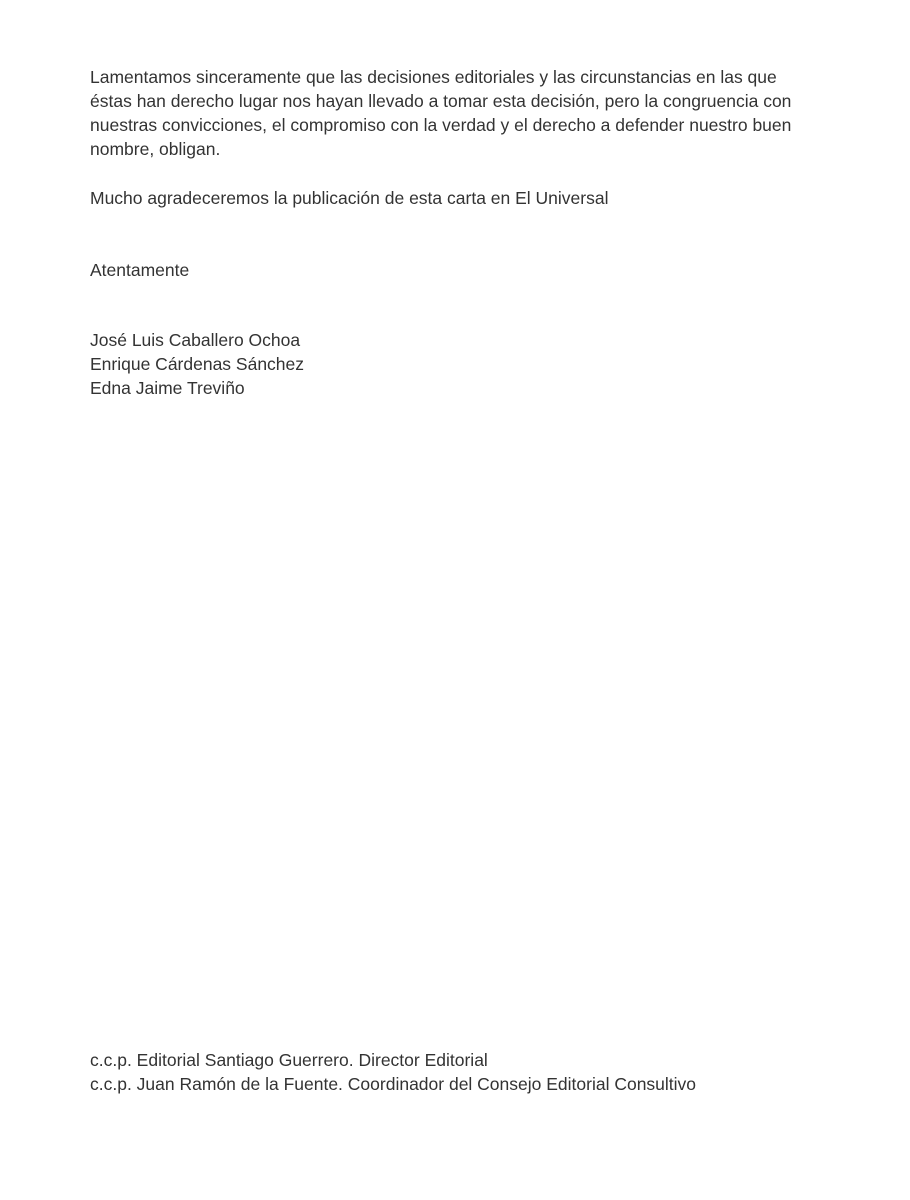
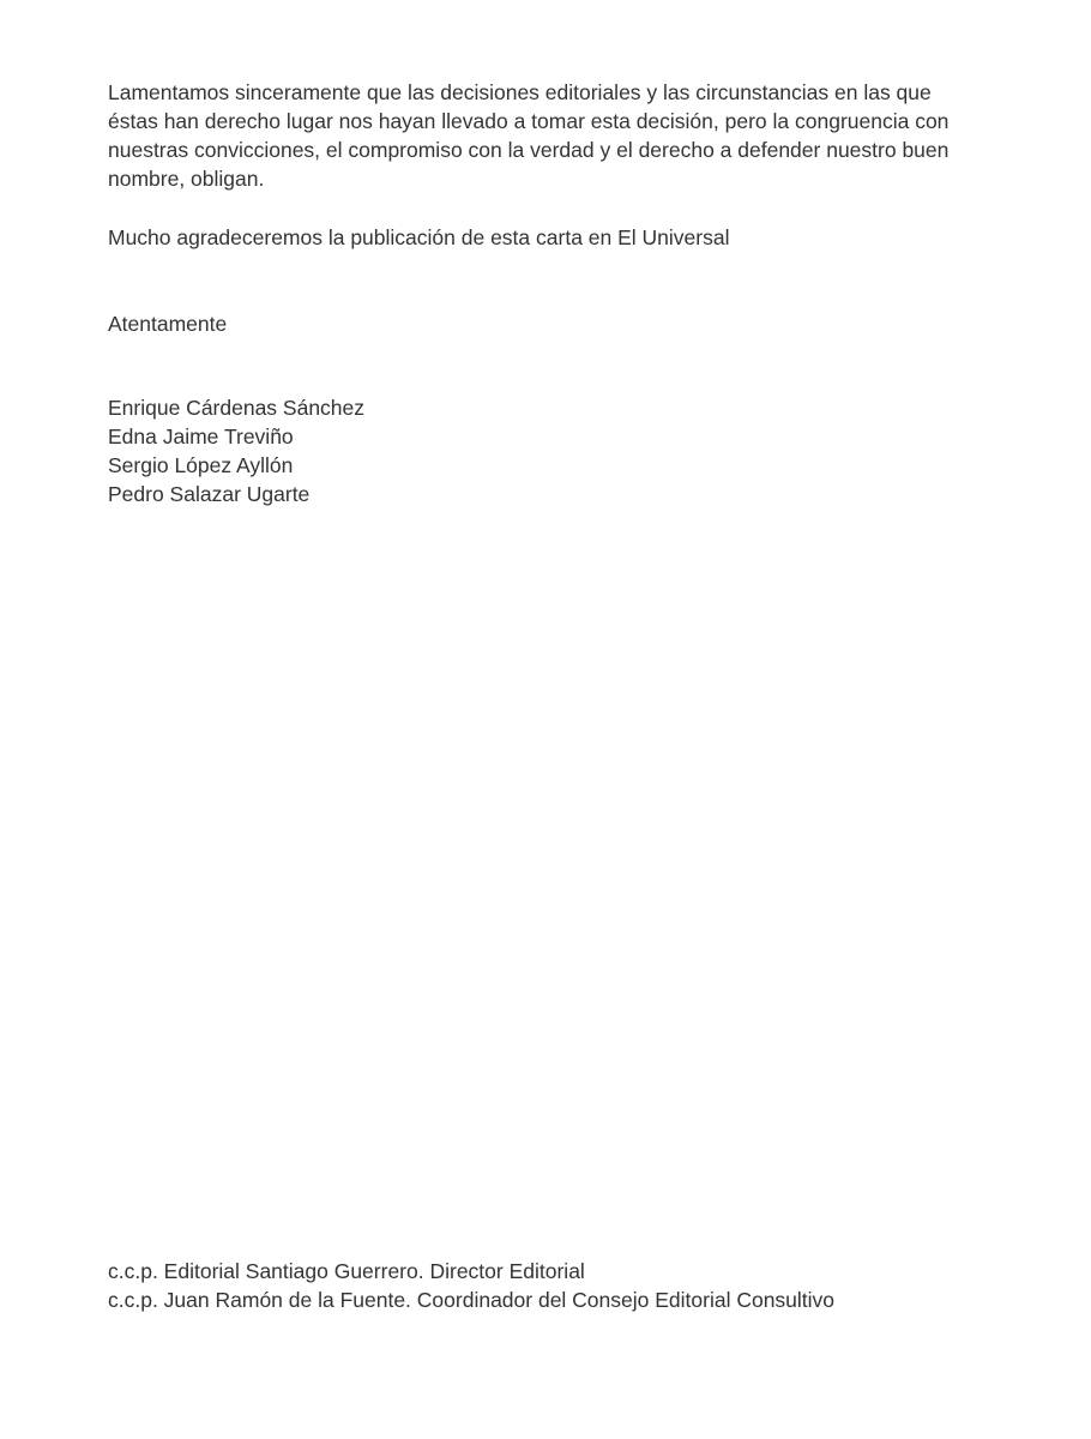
  Lamentamos sinceramente que las decisiones editoriales y las circunstancias en las que
  éstas han derecho lugar nos hayan llevado a tomar esta decisión, pero la congruencia con
  nuestras convicciones, el compromiso con la verdad y el derecho a defender nuestro buen
  nombre, obligan.
  Mucho agradeceremos la publicación de esta carta en El Universal
  Atentamente
- José Luis Caballero Ochoa
  Enrique Cárdenas Sánchez
  Edna Jaime Treviño
+ Sergio López Ayllón
+ Pedro Salazar Ugarte
  c.c.p. Editorial Santiago Guerrero. Director Editorial
  c.c.p. Juan Ramón de la Fuente. Coordinador del Consejo Editorial Consultivo
